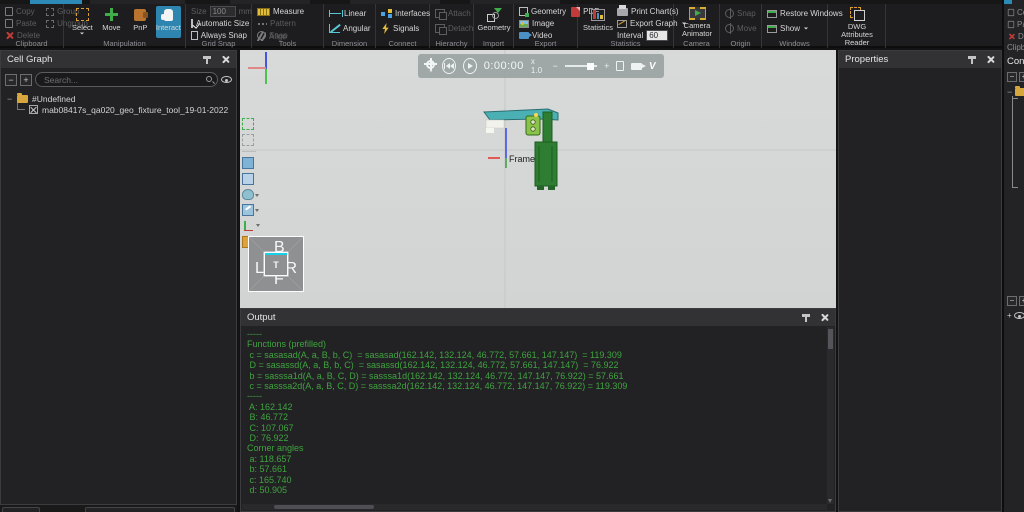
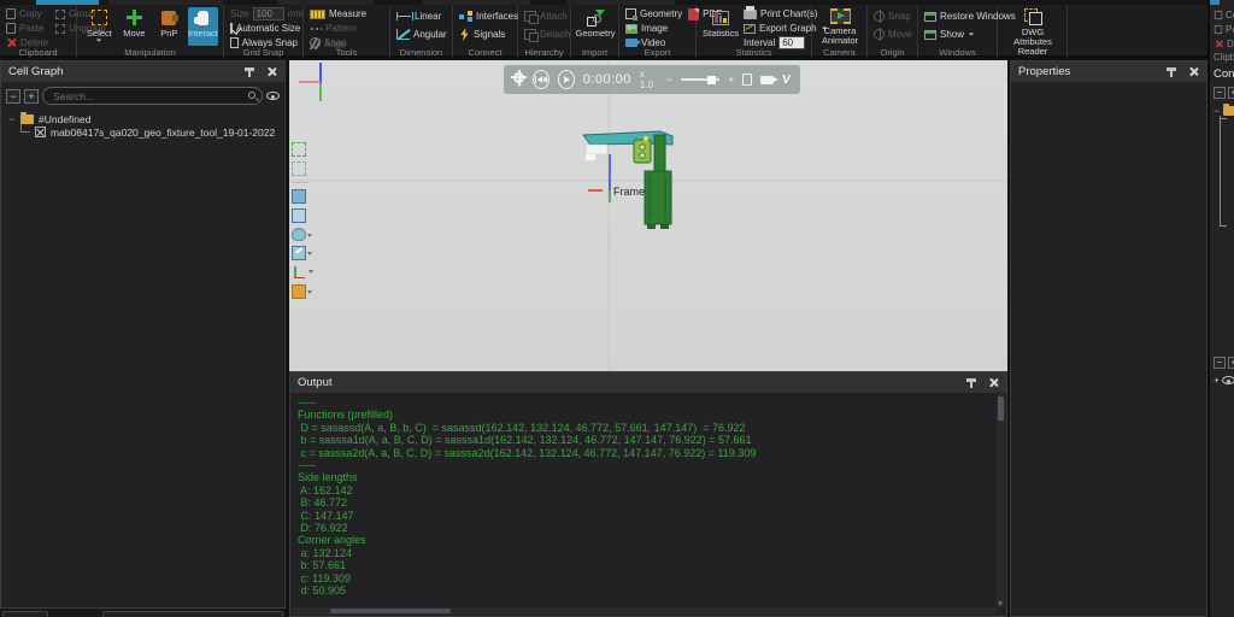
  Copy
  Paste
  Delete
  Group
  Ungroup
  Clipboard
  Select
  Move
  PnP
  Interact
  Manipulation
  Size
  100
  mm
  utomatic Size
  Always Snap
  Grid Snap
  Measure
  Pattern
  Snap
  Align
  Tools
  Linear
  Angular
  Dimension
  Interfaces
  Signals
  Connect
  Attach
  Detach
  Hierarchy
  Geometry
  Import
  Geometry
  PDF
  Image
  Video
  Export
  Statistics
  Print Chart(s)
  Export Graph
  Interval
  60
  Statistics
  Camera Animator
  Camera
  Snap
  Move
  Origin
  Restore Windows
  Show
  Windows
  DWG Attributes Reader
  Cell Graph
  −
  +
  Search...
  −
  #Undefined
  mab08417s_qa020_geo_fixture_tool_19-01-2022
  Frame
  0:00:00
  x 1.0
  −
  +
- B
- L
- R
- F
- T
  Output
  -----
  Functions (prefilled)
- c = sasasad(A, a, B, b, C) = sasasad(162.142, 132.124, 46.772, 57.661, 147.147) = 119.309
  D = sasassd(A, a, B, b, C) = sasassd(162.142, 132.124, 46.772, 57.661, 147.147) = 76.922
  b = sasssa1d(A, a, B, C, D) = sasssa1d(162.142, 132.124, 46.772, 147.147, 76.922) = 57.661
  c = sasssa2d(A, a, B, C, D) = sasssa2d(162.142, 132.124, 46.772, 147.147, 76.922) = 119.309
  -----
+ Side lengths
  A: 162.142
  B: 46.772
- C: 107.067
+ C: 147.147
  D: 76.922
  Corner angles
- a: 118.657
+ a: 132.124
  b: 57.661
- c: 165.740
+ c: 119.309
  d: 50.905
  Properties
  Clipb
  Con
  −
  −
  −
  +
